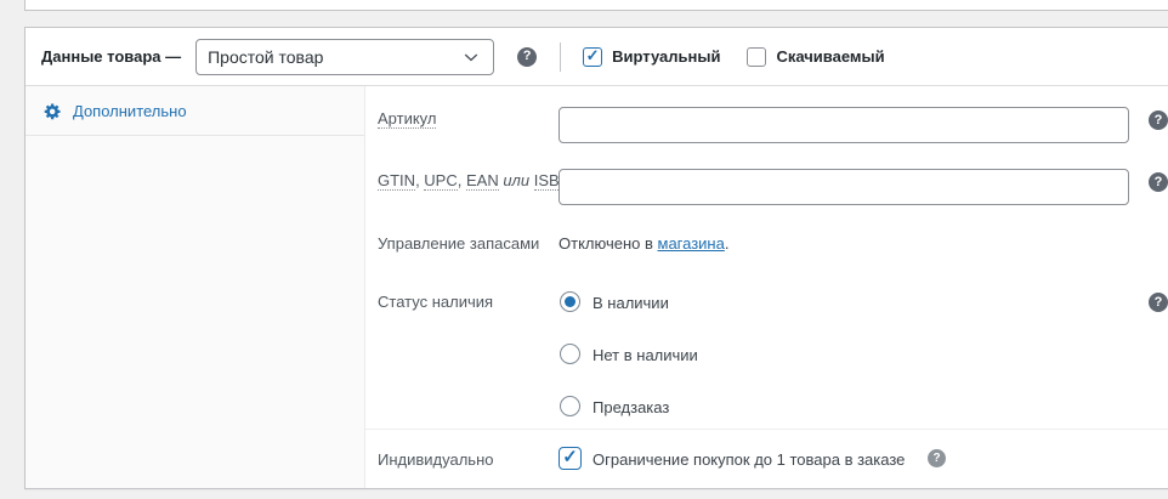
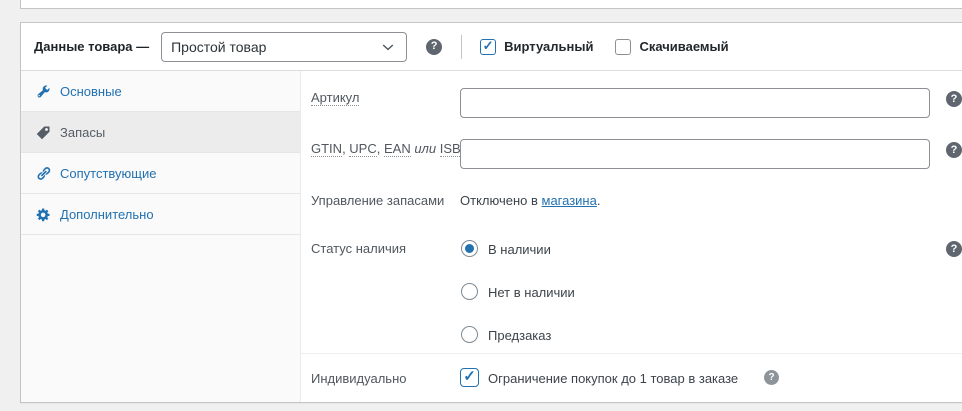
  Данные товара —
  Простой товар
  ?
  ✓
  Виртуальный
  Скачиваемый
+ Основные
+ Запасы
+ Сопутствующие
  Дополнительно
  Артикул
  ?
  GTIN, UPC, EAN или ISB
  ?
  Управление запасами
  Отключено в магазина.
  Статус наличия
  В наличии
  ?
  Нет в наличии
  Предзаказ
  Индивидуально
  ✓
- Ограничение покупок до 1 товара в заказе
+ Ограничение покупок до 1 товар в заказе
  ?
